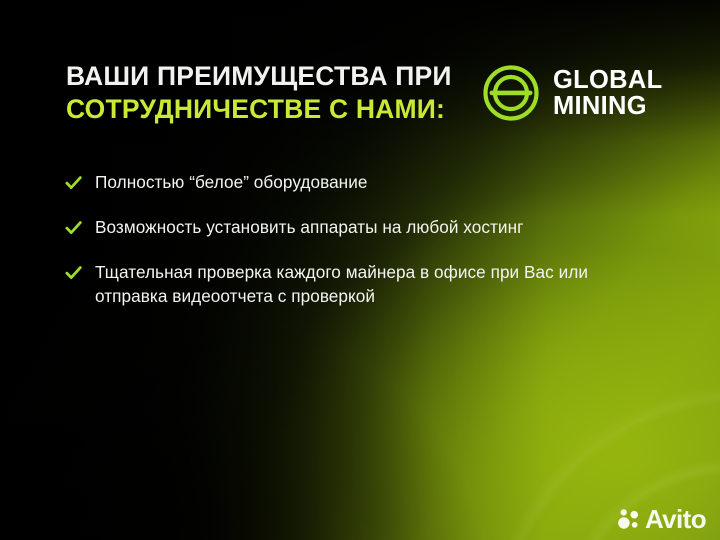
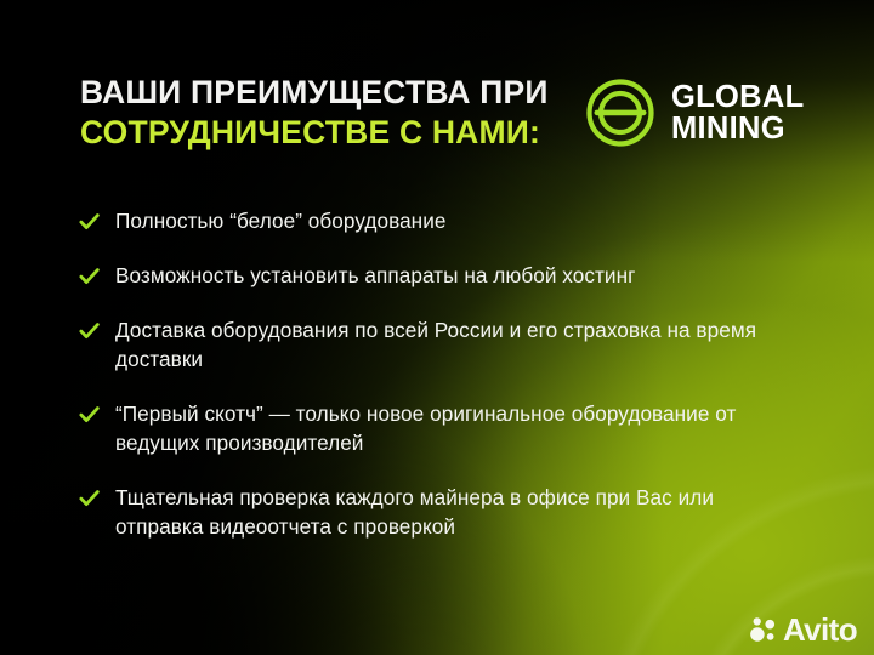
  ВАШИ ПРЕИМУЩЕСТВА ПРИ
  СОТРУДНИЧЕСТВЕ С НАМИ:
  GLOBAL
  MINING
  Полностью “белое” оборудование
  Возможность установить аппараты на любой хостинг
+ Доставка оборудования по всей России и его страховка на время доставки
+ “Первый скотч” — только новое оригинальное оборудование от ведущих производителей
  Тщательная проверка каждого майнера в офисе при Вас или отправка видеоотчета с проверкой
  Avito
